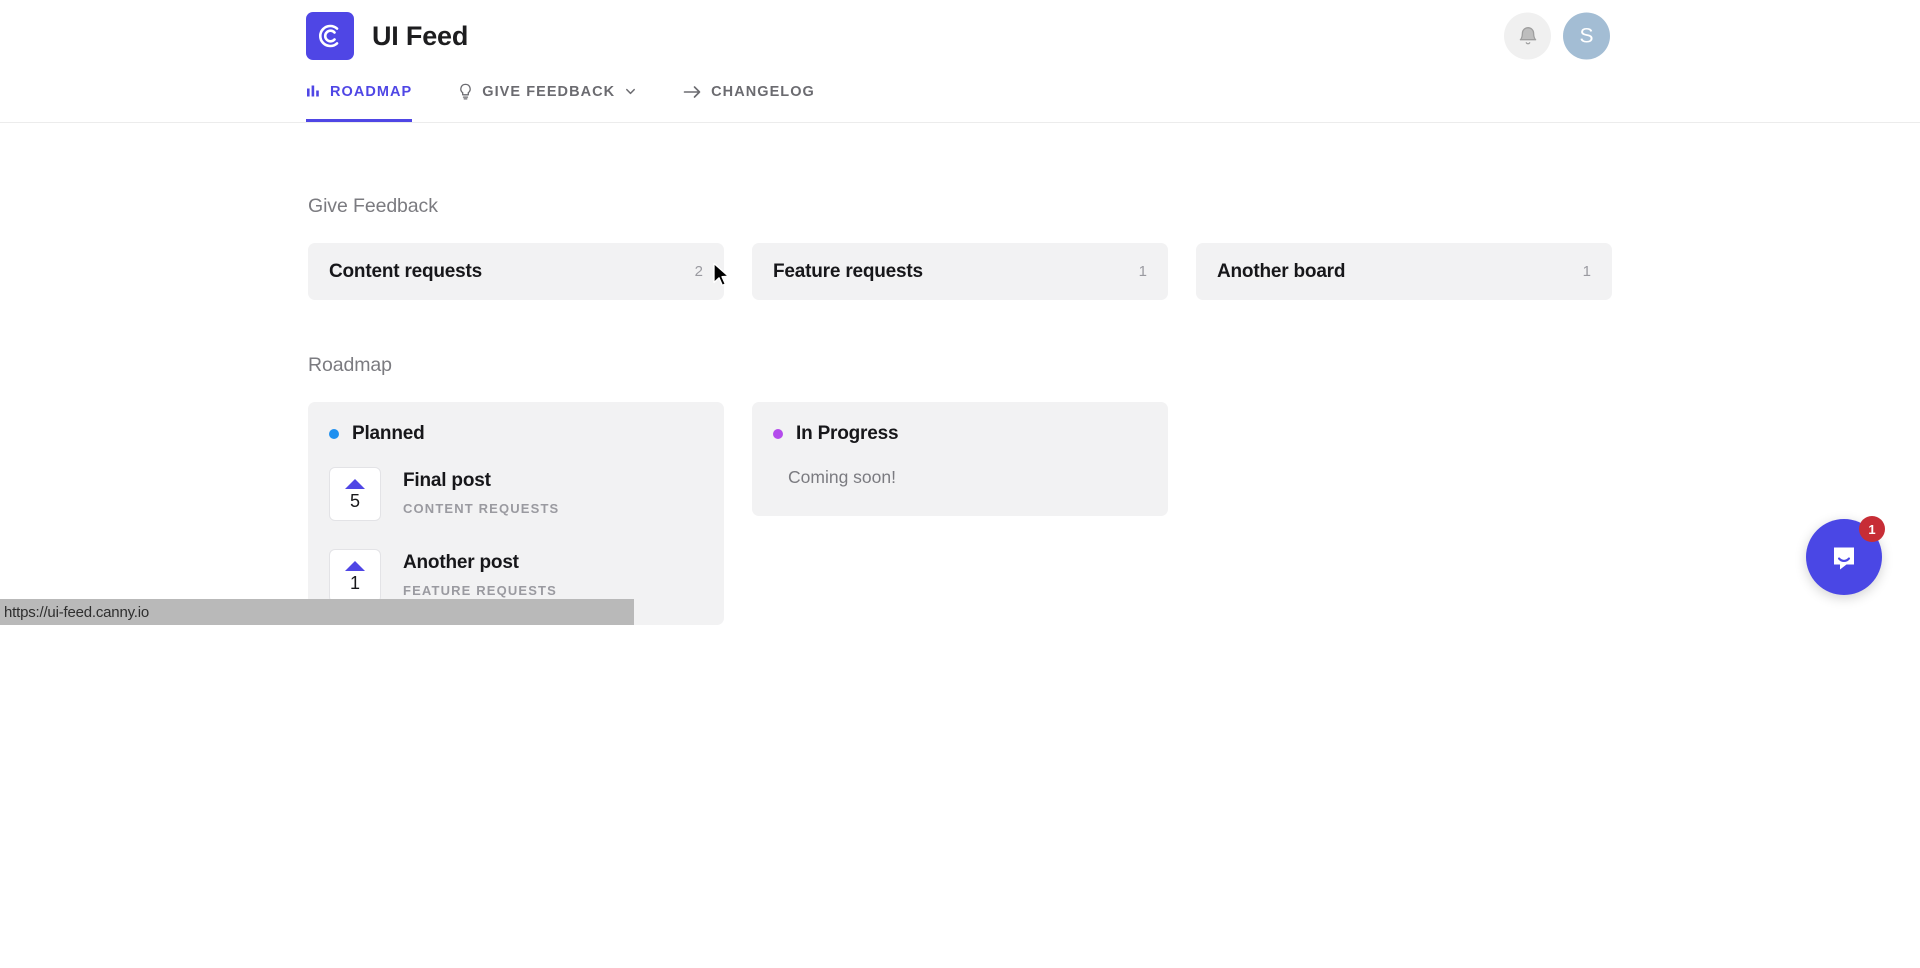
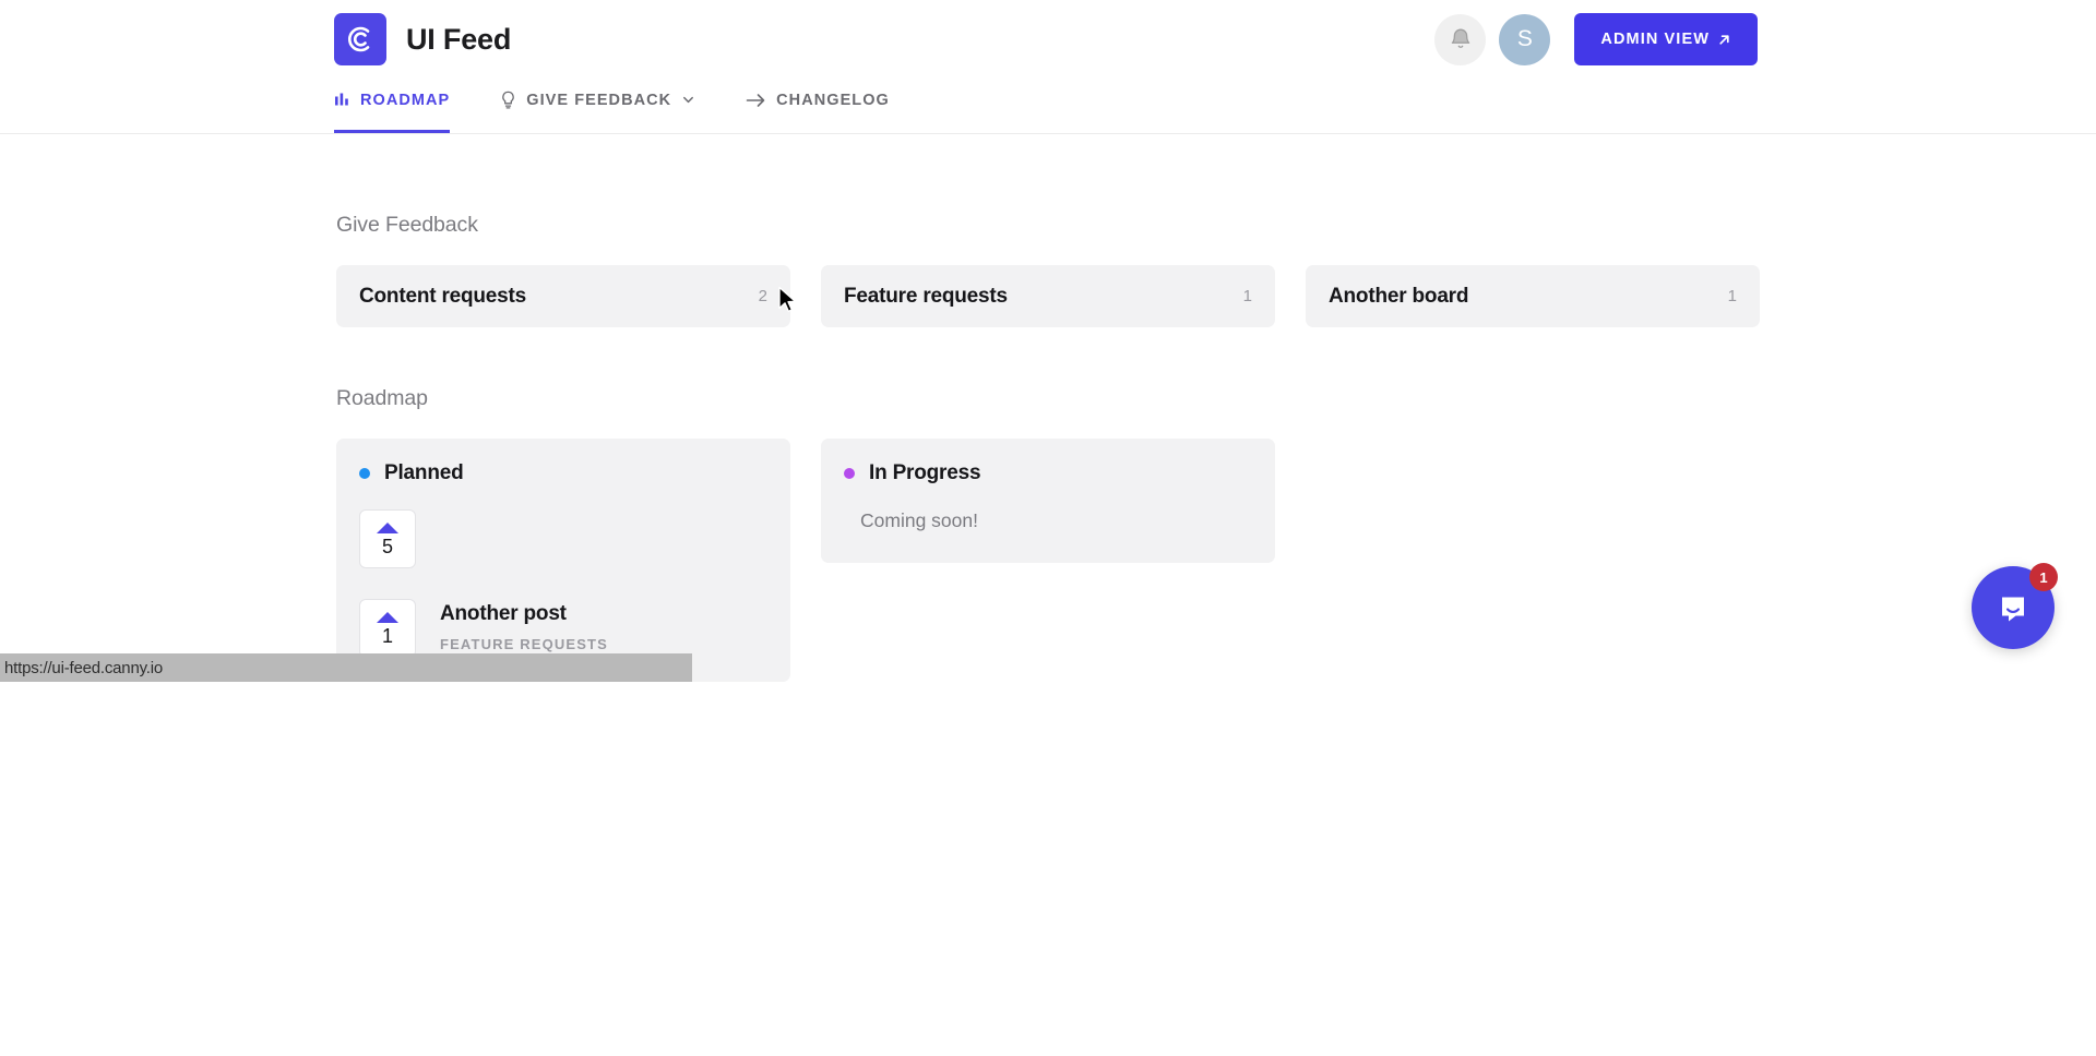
  UI Feed
  S
+ ADMIN VIEW
  ROADMAP
  GIVE FEEDBACK
  CHANGELOG
  Give Feedback
  Content requests
  2
  Feature requests
  1
  Another board
  1
  Roadmap
  Planned
  5
- Final post
- CONTENT REQUESTS
  1
  Another post
  FEATURE REQUESTS
  In Progress
  Coming soon!
  1
  https://ui-feed.canny.io
